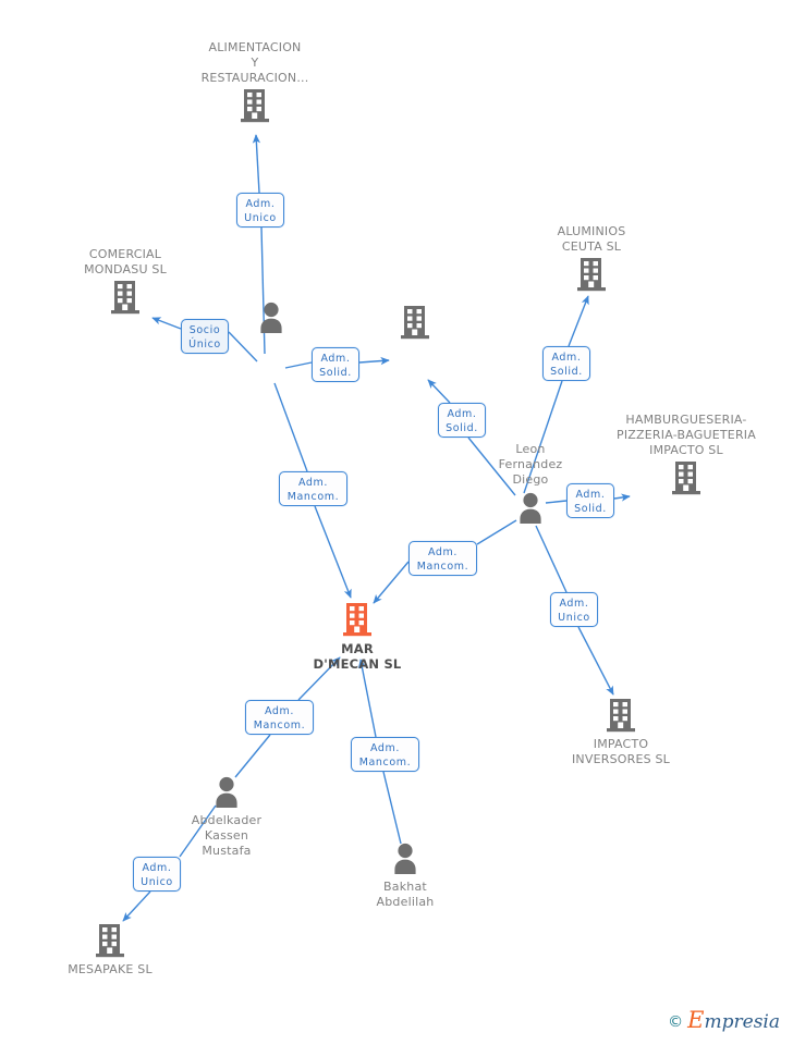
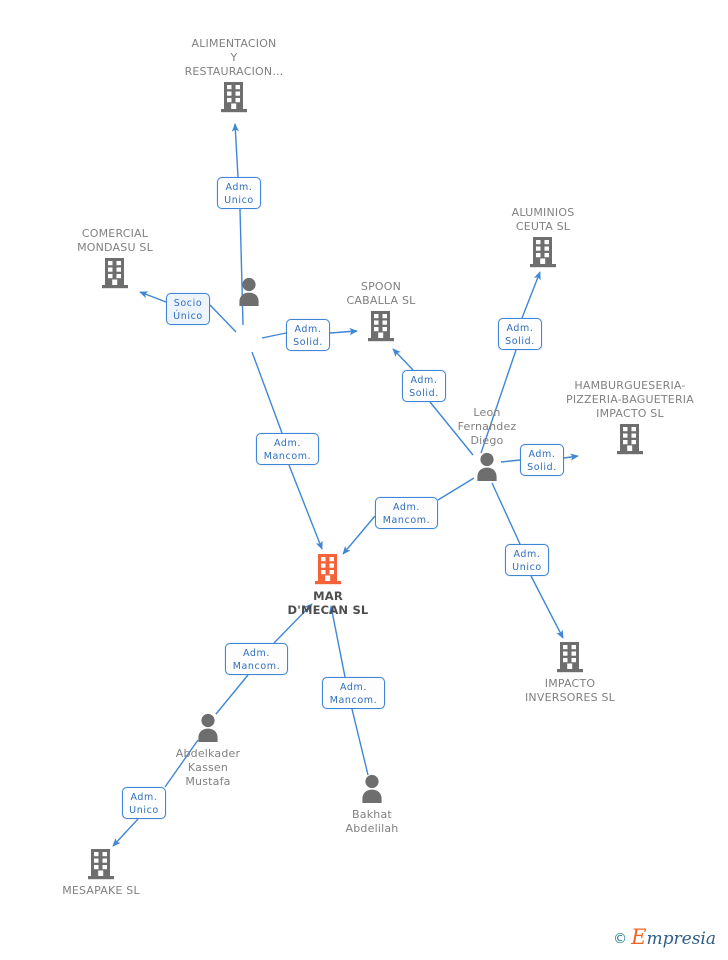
  ALIMENTACION
  Y
  RESTAURACION...
  COMERCIAL
  MONDASU SL
+ SPOON
+ CABALLA SL
  ALUMINIOS
  CEUTA SL
  HAMBURGUESERIA-
  PIZZERIA-BAGUETERIA
  IMPACTO SL
  Leon
  Fernandez
  Diego
  MAR
  D'MECAN SL
  IMPACTO
  INVERSORES SL
  Abdelkader
  Kassen
  Mustafa
  Bakhat
  Abdelilah
  MESAPAKE SL
  Adm.
  Unico
  Socio
  Único
  Adm.
  Solid.
  Adm.
  Mancom.
  Adm.
  Solid.
  Adm.
  Solid.
  Adm.
  Solid.
  Adm.
  Mancom.
  Adm.
  Unico
  Adm.
  Mancom.
  Adm.
  Mancom.
  Adm.
  Unico
  ©
  Empresia
